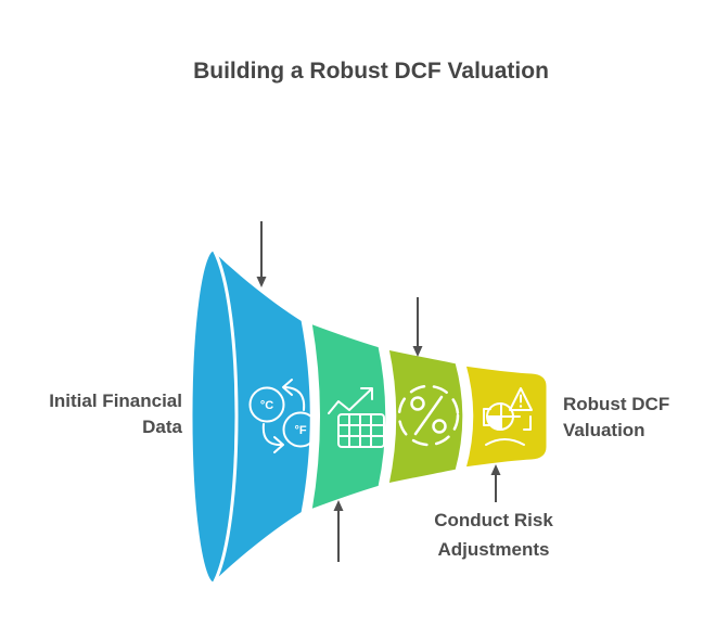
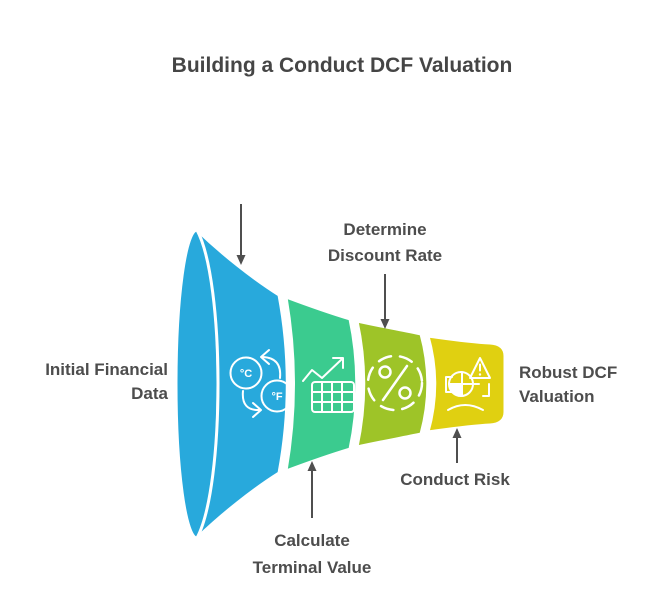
- Building a Robust DCF Valuation
+ Building a Conduct DCF Valuation
  °C
  °F
+ Determine
+ Discount Rate
+ Calculate
+ Terminal Value
  Conduct Risk
- Adjustments
  Initial Financial
  Data
  Robust DCF
  Valuation
